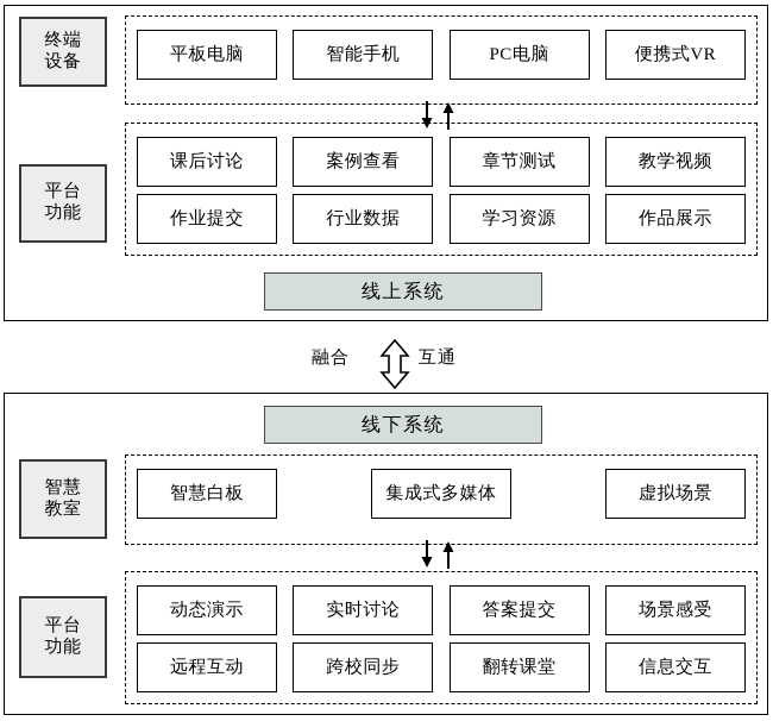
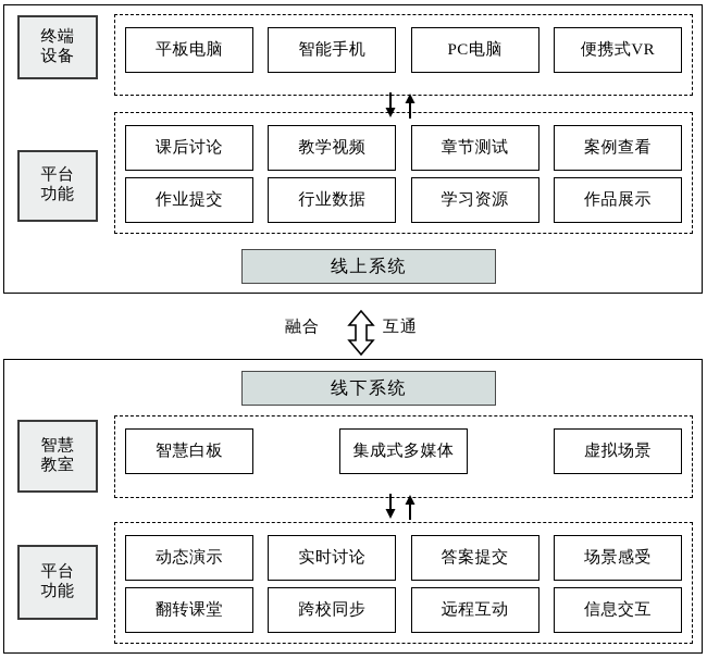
  终端
  设备
  平板电脑
  智能手机
  PC电脑
  便携式VR
  平台
  功能
  课后讨论
- 案例查看
+ 教学视频
  章节测试
- 教学视频
+ 案例查看
  作业提交
  行业数据
  学习资源
  作品展示
  线上系统
  融合
  互通
  线下系统
  智慧
  教室
  智慧白板
  集成式多媒体
  虚拟场景
  平台
  功能
  动态演示
  实时讨论
  答案提交
  场景感受
- 远程互动
+ 翻转课堂
  跨校同步
- 翻转课堂
+ 远程互动
  信息交互
